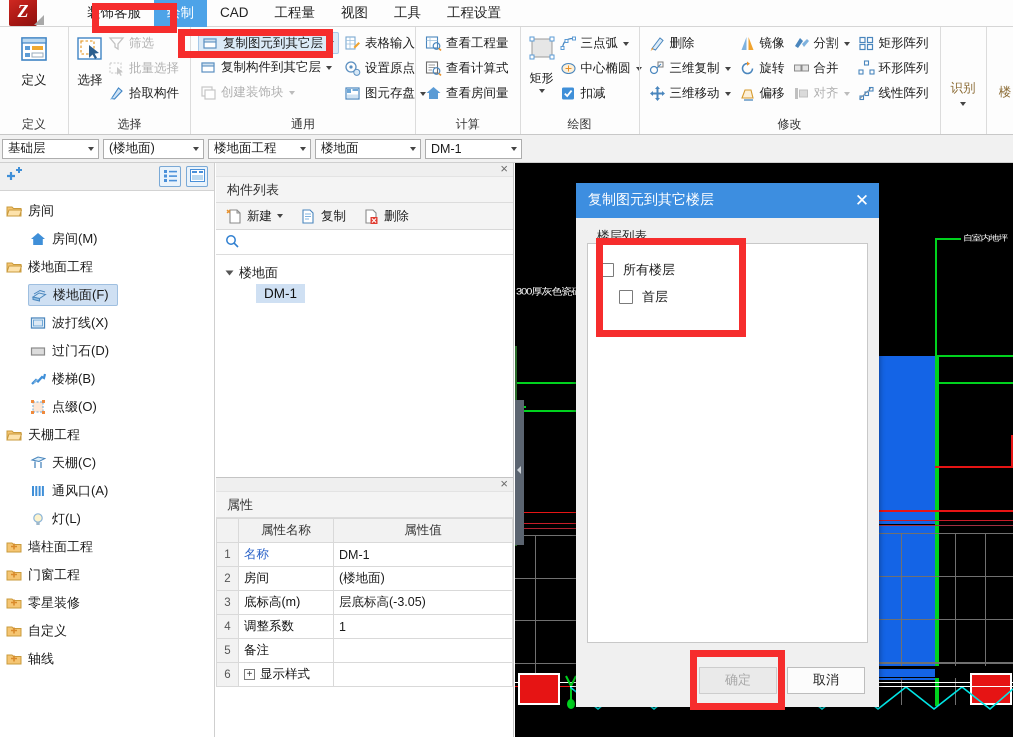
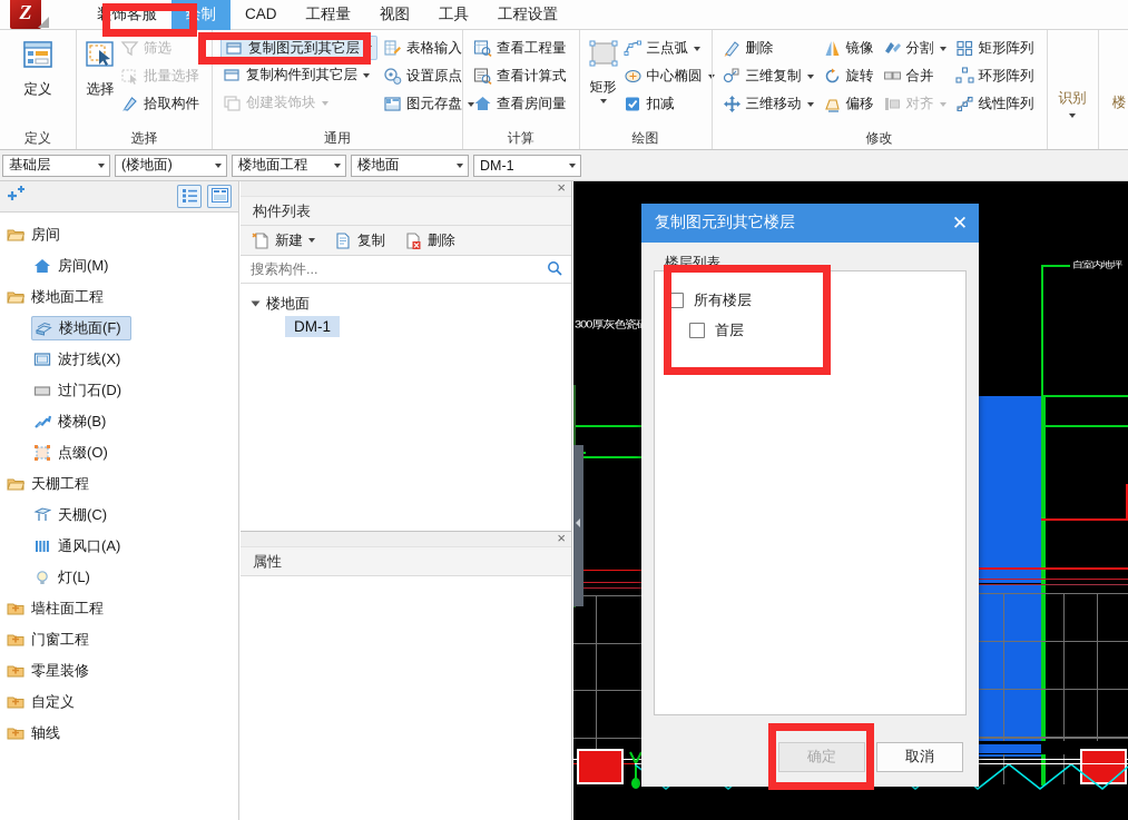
  Z
  装饰客服
  绘制
  CAD
  工程量
  视图
  工具
  工程设置
  定义
  定义
  选择
  筛选
  批量选择
  拾取构件
  选择
  复制图元到其它层
  复制构件到其它层
  创建装饰块
  表格输入
  设置原点
  图元存盘
  通用
  查看工程量
  查看计算式
  查看房间量
  计算
  矩形
  三点弧
  中心椭圆
  扣减
  绘图
  删除
  三维复制
  三维移动
  镜像
  旋转
  偏移
  分割
  合并
  对齐
  矩形阵列
  环形阵列
  线性阵列
  修改
  识别
  楼
  基础层
  (楼地面)
  楼地面工程
  楼地面
  DM-1
  房间
  房间(M)
  楼地面工程
  楼地面(F)
  波打线(X)
  过门石(D)
  楼梯(B)
  点缀(O)
  天棚工程
  天棚(C)
  通风口(A)
  灯(L)
  墙柱面工程
  门窗工程
  零星装修
  自定义
  轴线
  ×
  构件列表
  新建
  复制
  删除
+ 搜索构件...
  楼地面
  DM-1
  ×
  属性
- 	属性名称	属性值
- 1	名称	DM-1
- 2	房间	(楼地面)
- 3	底标高(m)	层底标高(-3.05)
- 4	调整系数	1
- 5	备注
- 6	+ 显示样式
  300厚灰色瓷
  自室内地坪
  复制图元到其它楼层
  ✕
  楼层列表
  所有楼层
  首层
  确定
  取消
